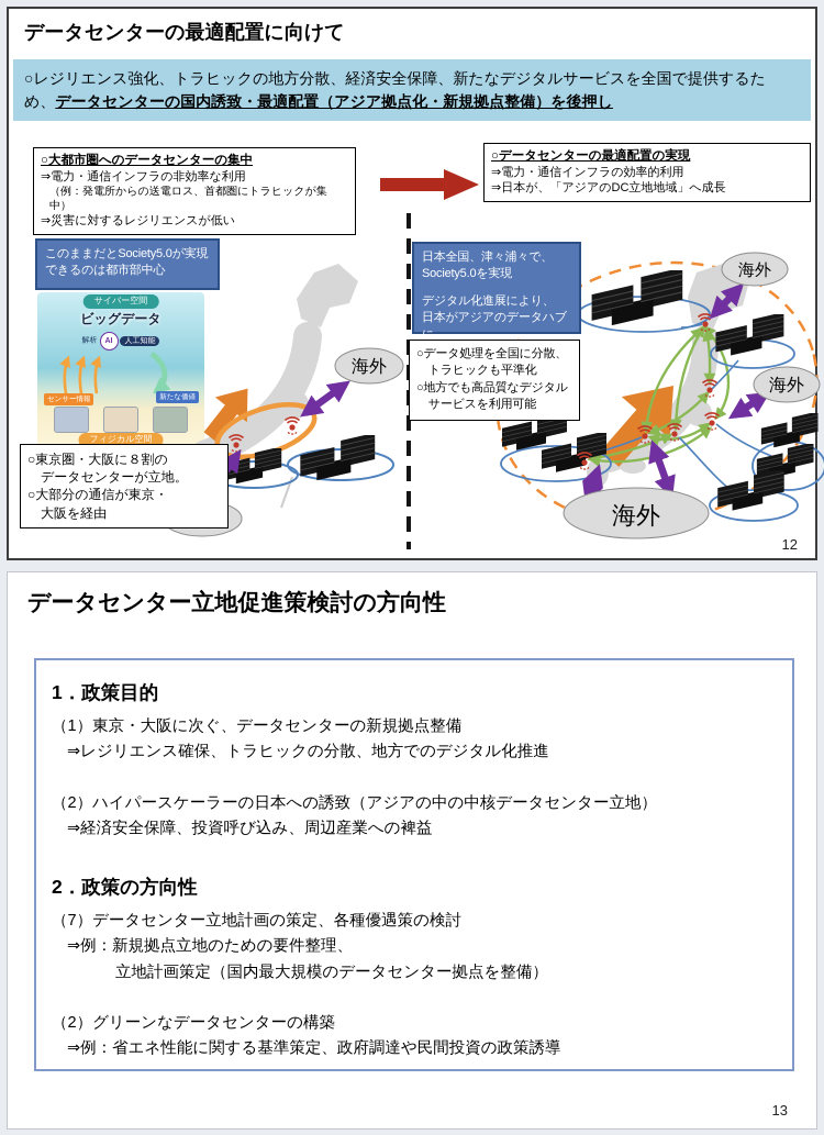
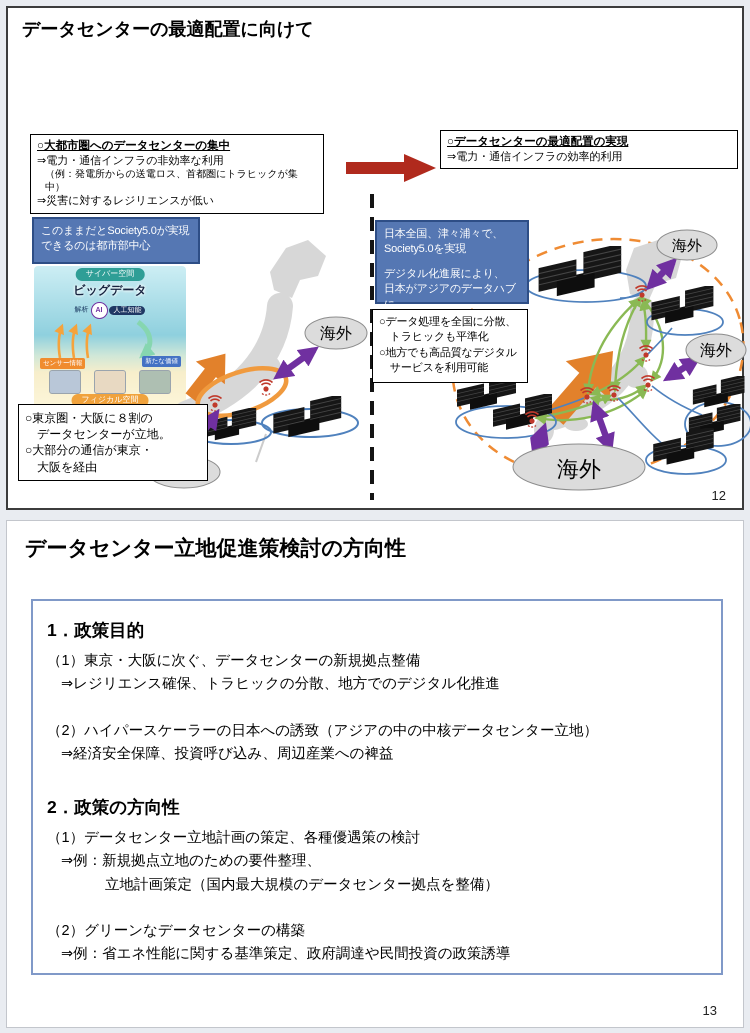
  データセンターの最適配置に向けて
- ○レジリエンス強化、トラヒックの地方分散、経済安全保障、新たなデジタルサービスを全国で提供するた
- め、データセンターの国内誘致・最適配置（アジア拠点化・新規拠点整備）を後押し
  ○大都市圏へのデータセンターの集中
  ⇒電力・通信インフラの非効率な利用
  （例：発電所からの送電ロス、首都圏にトラヒックが集中）
  ⇒災害に対するレジリエンスが低い
  ○データセンターの最適配置の実現
  ⇒電力・通信インフラの効率的利用
- ⇒日本が、「アジアのDC立地地域」へ成長
  サイバー空間
  ビッグデータ
  フィジカル空間
  海外
  このままだとSociety5.0が実現
  できるのは都市部中心
  ○東京圏・大阪に８割の
  データセンターが立地。
  ○大部分の通信が東京・
  大阪を経由
  海外
  海外
  海外
  日本全国、津々浦々で、
  Society5.0を実現
  デジタル化進展により、
  日本がアジアのデータハブに
  ○データ処理を全国に分散、
  トラヒックも平準化
  ○地方でも高品質なデジタル
  サービスを利用可能
  12
  データセンター立地促進策検討の方向性
  1．政策目的
  （1）東京・大阪に次ぐ、データセンターの新規拠点整備
  ⇒レジリエンス確保、トラヒックの分散、地方でのデジタル化推進
  （2）ハイパースケーラーの日本への誘致（アジアの中の中核データセンター立地）
  ⇒経済安全保障、投資呼び込み、周辺産業への裨益
  2．政策の方向性
- （7）データセンター立地計画の策定、各種優遇策の検討
+ （1）データセンター立地計画の策定、各種優遇策の検討
  ⇒例：新規拠点立地のための要件整理、
  立地計画策定（国内最大規模のデータセンター拠点を整備）
  （2）グリーンなデータセンターの構築
  ⇒例：省エネ性能に関する基準策定、政府調達や民間投資の政策誘導
  13
